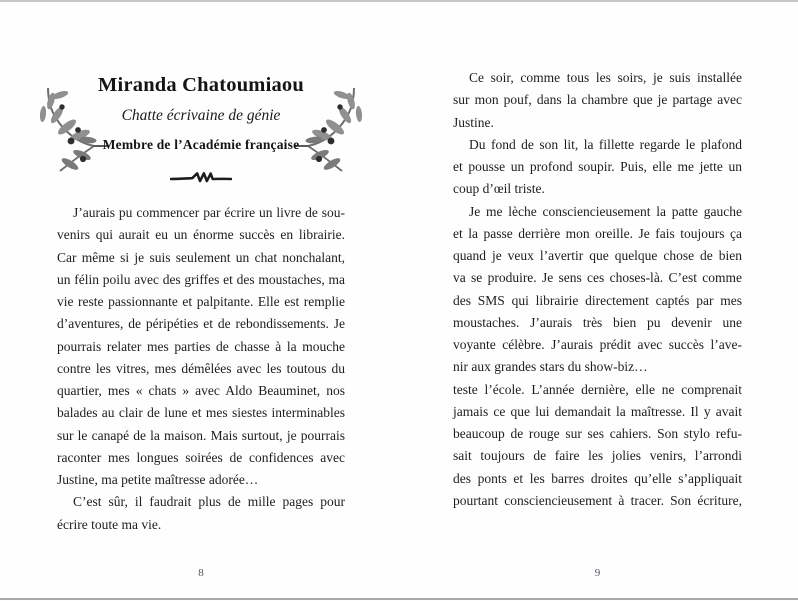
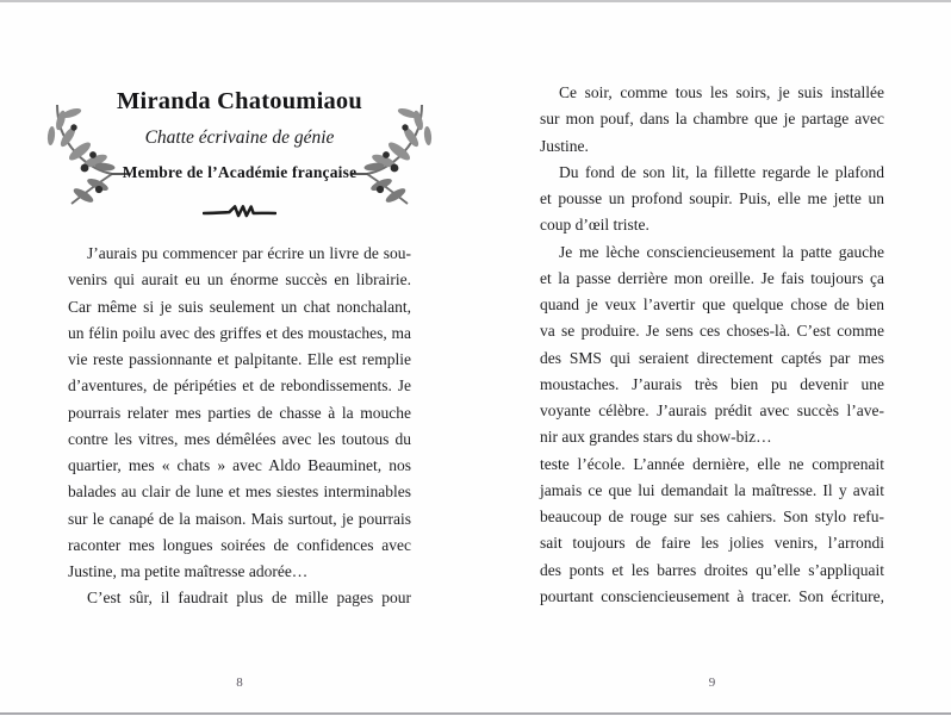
  Miranda Chatoumiaou
  Chatte écrivaine de génie
  Membre de l’Académie française
  J’aurais pu commencer par écrire un livre de sou-
  venirs qui aurait eu un énorme succès en librairie.
  Car même si je suis seulement un chat nonchalant,
  un félin poilu avec des griffes et des moustaches, ma
  vie reste passionnante et palpitante. Elle est remplie
  d’aventures, de péripéties et de rebondissements. Je
  pourrais relater mes parties de chasse à la mouche
  contre les vitres, mes démêlées avec les toutous du
  quartier, mes « chats » avec Aldo Beauminet, nos
  balades au clair de lune et mes siestes interminables
  sur le canapé de la maison. Mais surtout, je pourrais
  raconter mes longues soirées de confidences avec
  Justine, ma petite maîtresse adorée…
  C’est sûr, il faudrait plus de mille pages pour
- écrire toute ma vie.
  8
  Ce soir, comme tous les soirs, je suis installée
  sur mon pouf, dans la chambre que je partage avec
  Justine.
  Du fond de son lit, la fillette regarde le plafond
  et pousse un profond soupir. Puis, elle me jette un
  coup d’œil triste.
  Je me lèche consciencieusement la patte gauche
  et la passe derrière mon oreille. Je fais toujours ça
  quand je veux l’avertir que quelque chose de bien
  va se produire. Je sens ces choses-là. C’est comme
- des SMS qui librairie directement captés par mes
+ des SMS qui seraient directement captés par mes
  moustaches. J’aurais très bien pu devenir une
  voyante célèbre. J’aurais prédit avec succès l’ave-
  nir aux grandes stars du show-biz…
  teste l’école. L’année dernière, elle ne comprenait
  jamais ce que lui demandait la maîtresse. Il y avait
  beaucoup de rouge sur ses cahiers. Son stylo refu-
  sait toujours de faire les jolies venirs, l’arrondi
  des ponts et les barres droites qu’elle s’appliquait
  pourtant consciencieusement à tracer. Son écriture,
  9
